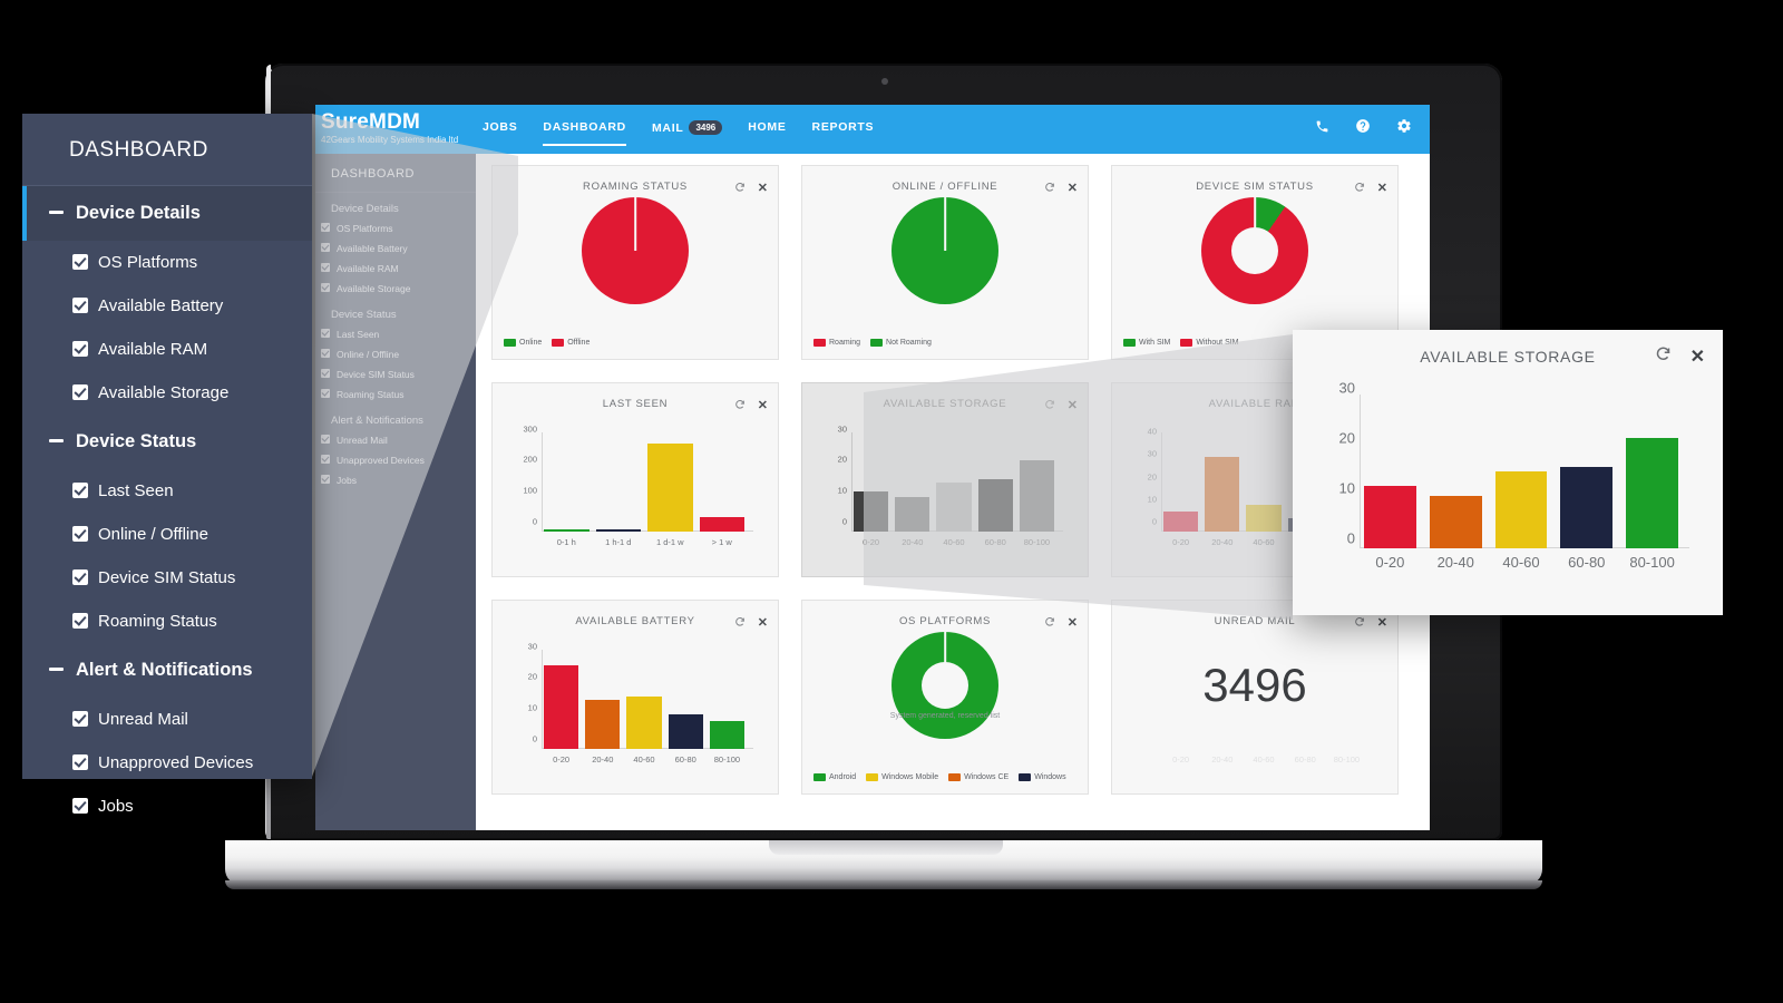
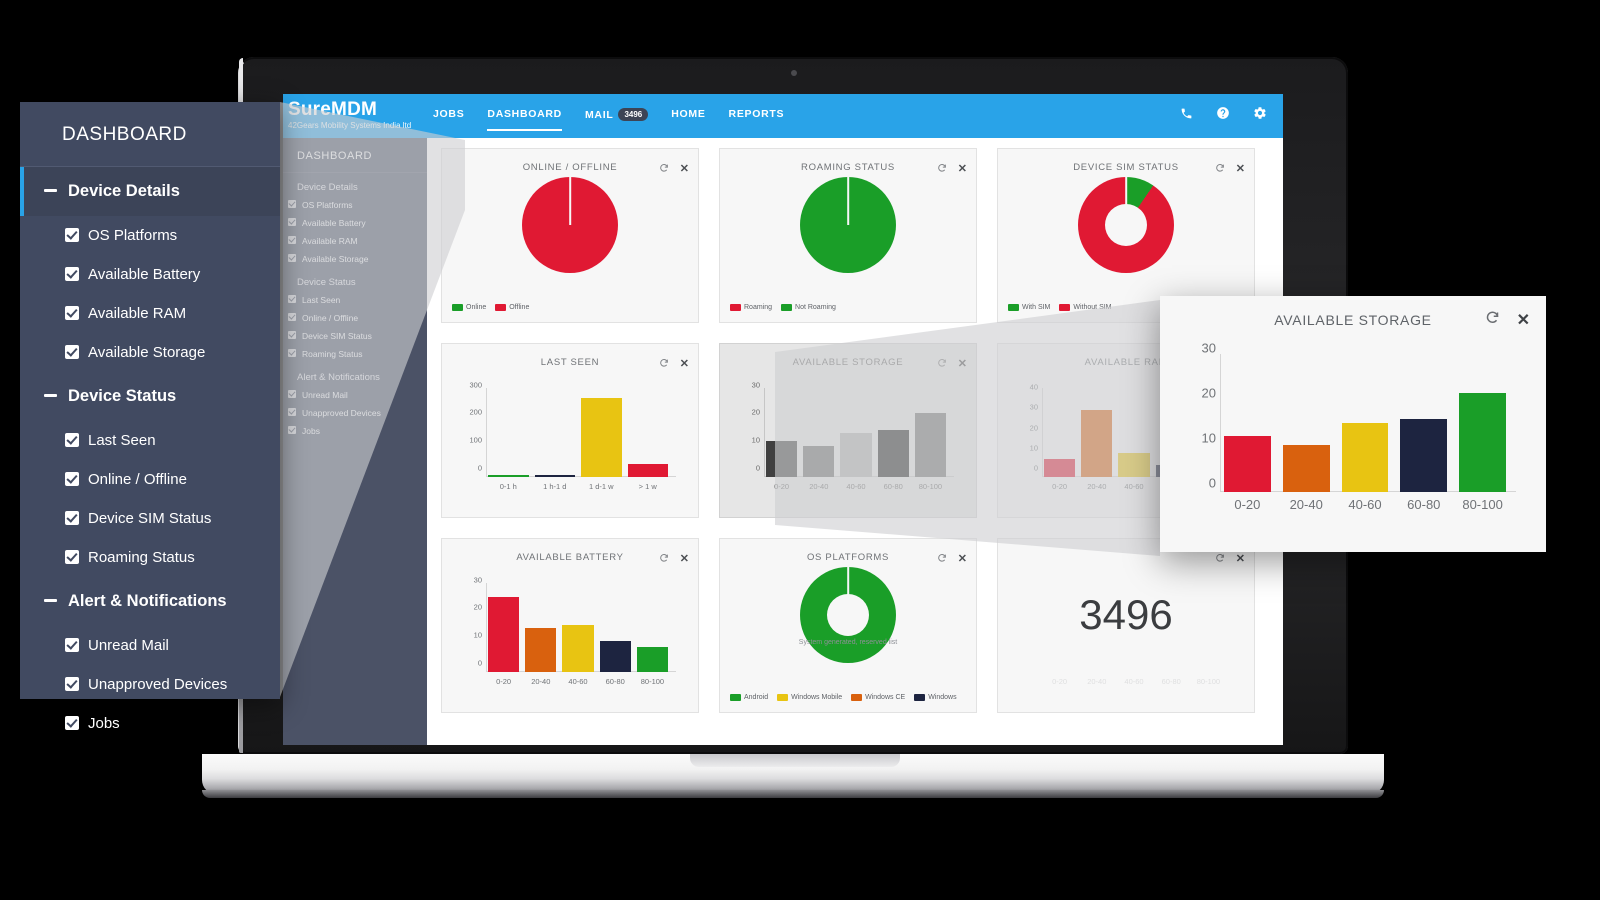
  SureMDM
  42Gears Mobility Systems India ltd
  JOBS
  DASHBOARD
  MAIL 3496
  HOME
  REPORTS
  DASHBOARD
  Device Details
  OS Platforms
  Available Battery
  Available RAM
  Available Storage
  Device Status
  Last Seen
  Online / Offline
  Device SIM Status
  Roaming Status
  Alert & Notifications
  Unread Mail
  Unapproved Devices
  Jobs
- ROAMING STATUS
+ ONLINE / OFFLINE
  ✕
- ONLINE / OFFLINE
+ ROAMING STATUS
  ✕
  DEVICE SIM STATUS
  ✕
  LAST SEEN
  ✕
  0
  100
  200
  300
  0-1 h
  1 h-1 d
  1 d-1 w
  > 1 w
  AVAILABLE STORAGE
  ✕
  0
  10
  20
  30
  0-20
  20-40
  40-60
  60-80
  80-100
  AVAILABLE RA
  0
  10
  20
  30
  40
  0-20
  20-40
  40-60
  AVAILABLE BATTERY
  ✕
  0
  10
  20
  30
  0-20
  20-40
  40-60
  60-80
  80-100
  OS PLATFORMS
  ✕
- UNREAD MAIL
  ✕
  3496
  DASHBOARD
  Device Details
  OS Platforms
  Available Battery
  Available RAM
  Available Storage
  Device Status
  Last Seen
  Online / Offline
  Device SIM Status
  Roaming Status
  Alert & Notifications
  Unread Mail
  Unapproved Devices
  Jobs
  AVAILABLE STORAGE
  ✕
  0
  10
  20
  30
  0-20
  20-40
  40-60
  60-80
  80-100
